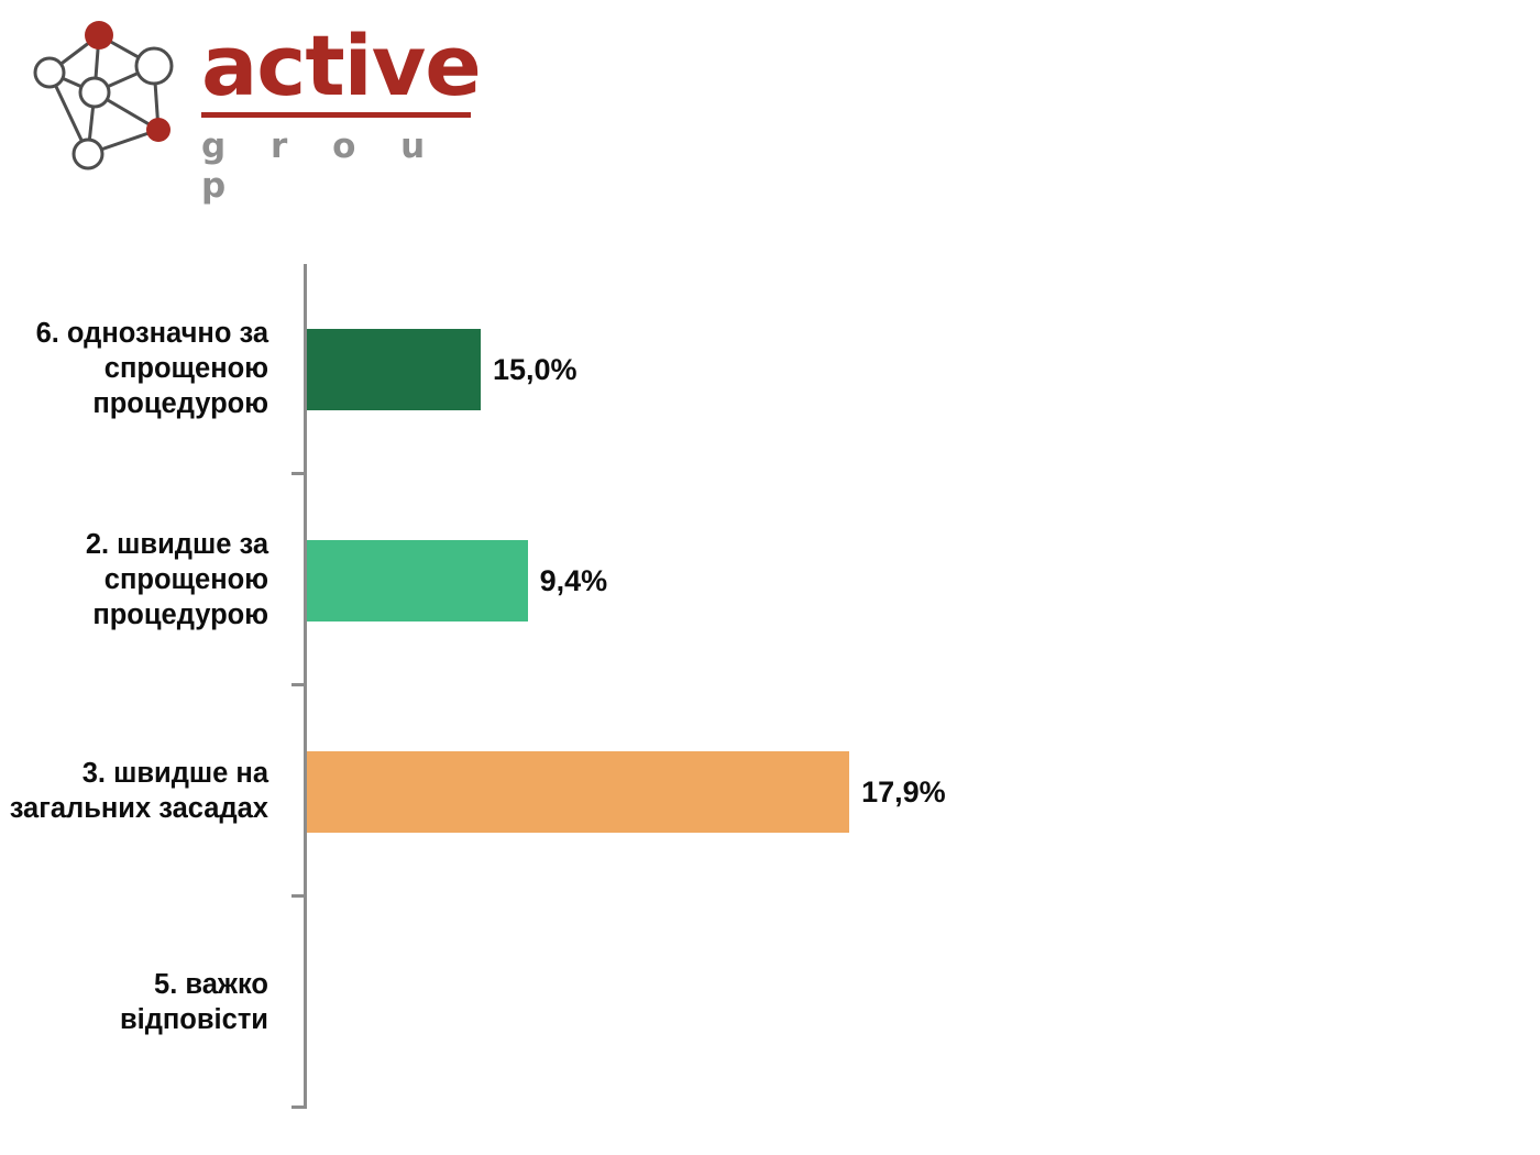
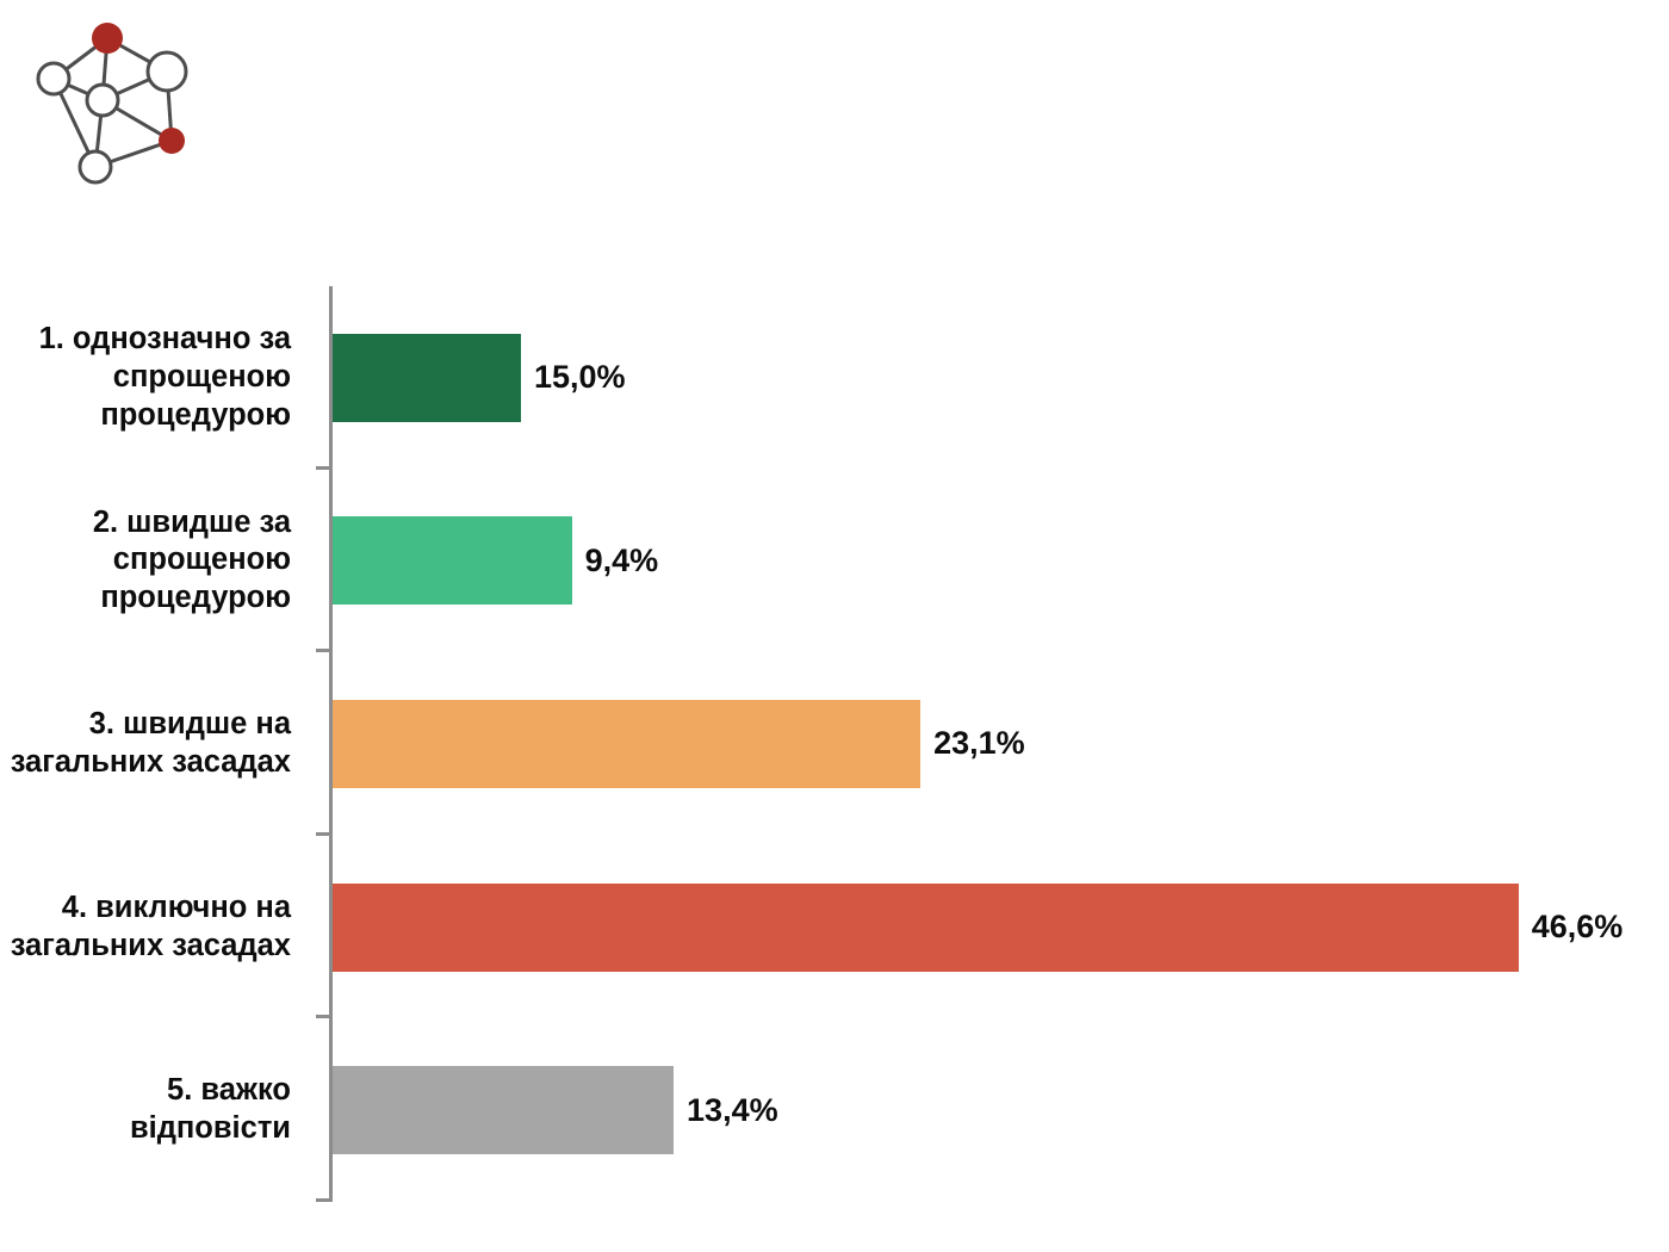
- active
- g r o u p
- 6. однозначно за спрощеною процедурою
+ 1. однозначно за спрощеною процедурою
  15,0%
  2. швидше за спрощеною процедурою
  9,4%
  3. швидше на загальних засадах
- 17,9%
+ 23,1%
+ 4. виключно на загальних засадах
+ 46,6%
  5. важко відповісти
+ 13,4%
